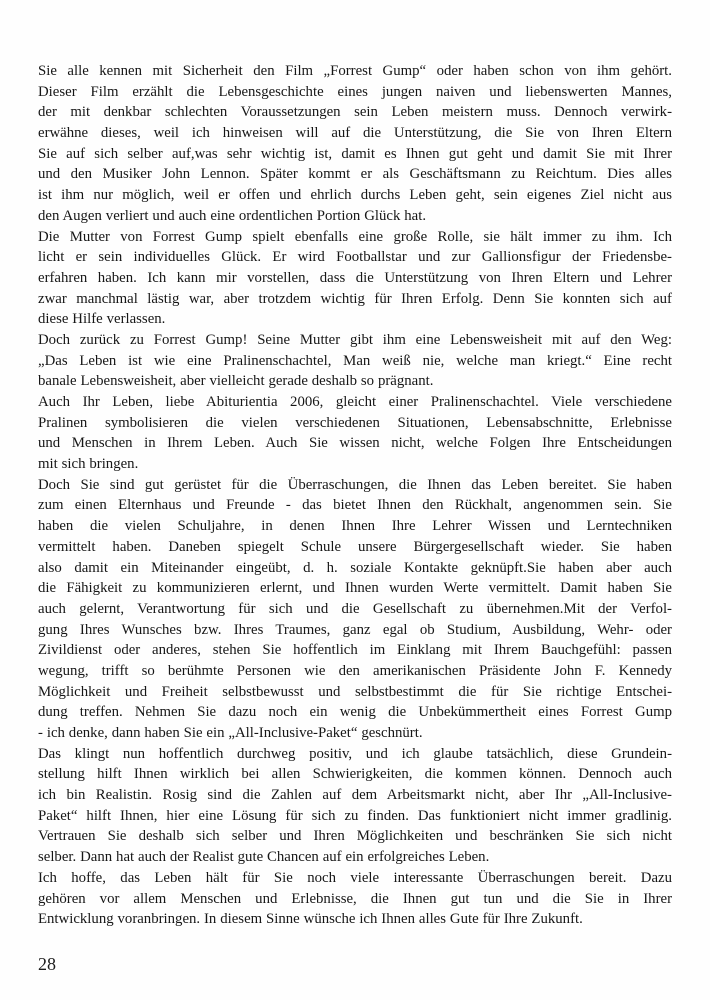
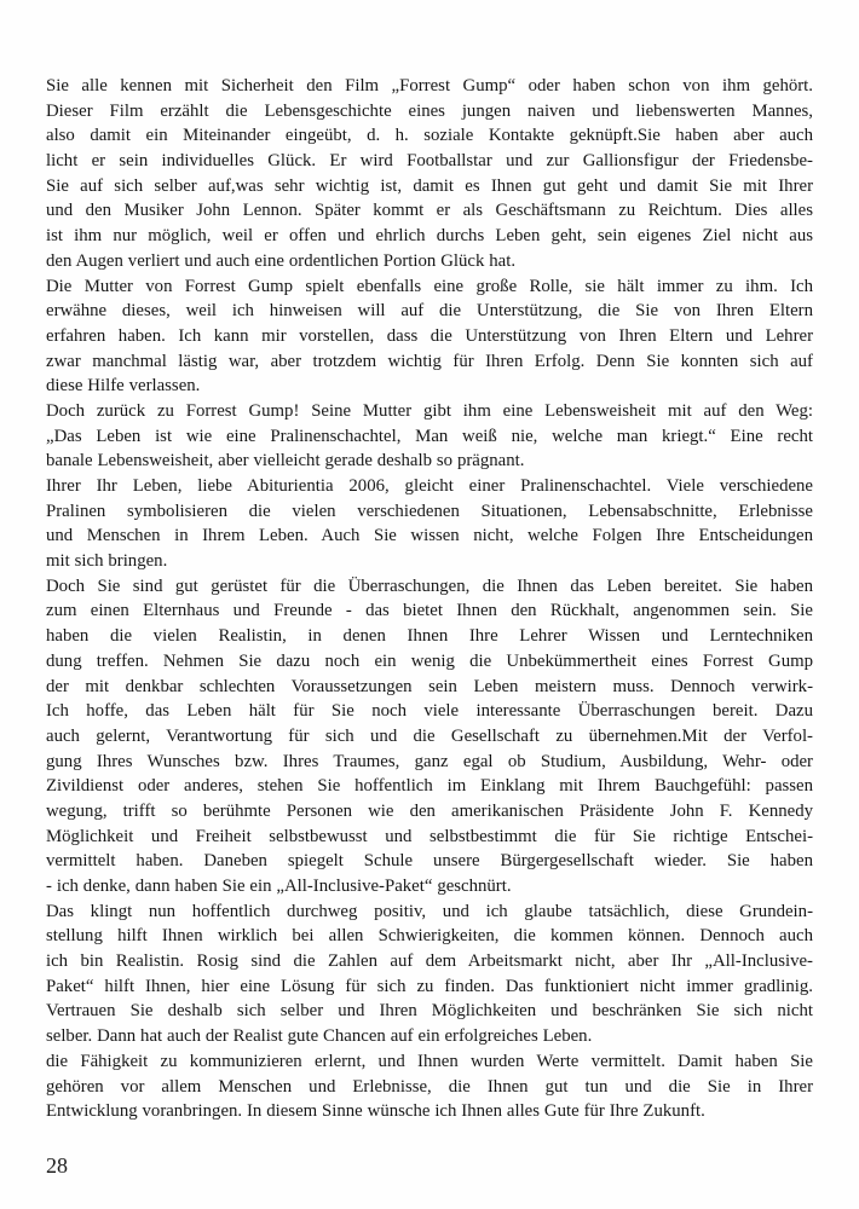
  Sie alle kennen mit Sicherheit den Film „Forrest Gump“ oder haben schon von ihm gehört.
  Dieser Film erzählt die Lebensgeschichte eines jungen naiven und liebenswerten Mannes,
- der mit denkbar schlechten Voraussetzungen sein Leben meistern muss. Dennoch verwirk-
+ also damit ein Miteinander eingeübt, d. h. soziale Kontakte geknüpft.Sie haben aber auch
- erwähne dieses, weil ich hinweisen will auf die Unterstützung, die Sie von Ihren Eltern
+ licht er sein individuelles Glück. Er wird Footballstar und zur Gallionsfigur der Friedensbe-
  Sie auf sich selber auf,was sehr wichtig ist, damit es Ihnen gut geht und damit Sie mit Ihrer
  und den Musiker John Lennon. Später kommt er als Geschäftsmann zu Reichtum. Dies alles
  ist ihm nur möglich, weil er offen und ehrlich durchs Leben geht, sein eigenes Ziel nicht aus
  den Augen verliert und auch eine ordentlichen Portion Glück hat.
  Die Mutter von Forrest Gump spielt ebenfalls eine große Rolle, sie hält immer zu ihm. Ich
- licht er sein individuelles Glück. Er wird Footballstar und zur Gallionsfigur der Friedensbe-
+ erwähne dieses, weil ich hinweisen will auf die Unterstützung, die Sie von Ihren Eltern
  erfahren haben. Ich kann mir vorstellen, dass die Unterstützung von Ihren Eltern und Lehrer
  zwar manchmal lästig war, aber trotzdem wichtig für Ihren Erfolg. Denn Sie konnten sich auf
  diese Hilfe verlassen.
  Doch zurück zu Forrest Gump! Seine Mutter gibt ihm eine Lebensweisheit mit auf den Weg:
  „Das Leben ist wie eine Pralinenschachtel, Man weiß nie, welche man kriegt.“ Eine recht
  banale Lebensweisheit, aber vielleicht gerade deshalb so prägnant.
- Auch Ihr Leben, liebe Abiturientia 2006, gleicht einer Pralinenschachtel. Viele verschiedene
+ Ihrer Ihr Leben, liebe Abiturientia 2006, gleicht einer Pralinenschachtel. Viele verschiedene
  Pralinen symbolisieren die vielen verschiedenen Situationen, Lebensabschnitte, Erlebnisse
  und Menschen in Ihrem Leben. Auch Sie wissen nicht, welche Folgen Ihre Entscheidungen
  mit sich bringen.
  Doch Sie sind gut gerüstet für die Überraschungen, die Ihnen das Leben bereitet. Sie haben
  zum einen Elternhaus und Freunde - das bietet Ihnen den Rückhalt, angenommen sein. Sie
- haben die vielen Schuljahre, in denen Ihnen Ihre Lehrer Wissen und Lerntechniken
+ haben die vielen Realistin, in denen Ihnen Ihre Lehrer Wissen und Lerntechniken
- vermittelt haben. Daneben spiegelt Schule unsere Bürgergesellschaft wieder. Sie haben
+ dung treffen. Nehmen Sie dazu noch ein wenig die Unbekümmertheit eines Forrest Gump
- also damit ein Miteinander eingeübt, d. h. soziale Kontakte geknüpft.Sie haben aber auch
+ der mit denkbar schlechten Voraussetzungen sein Leben meistern muss. Dennoch verwirk-
- die Fähigkeit zu kommunizieren erlernt, und Ihnen wurden Werte vermittelt. Damit haben Sie
+ Ich hoffe, das Leben hält für Sie noch viele interessante Überraschungen bereit. Dazu
  auch gelernt, Verantwortung für sich und die Gesellschaft zu übernehmen.Mit der Verfol-
  gung Ihres Wunsches bzw. Ihres Traumes, ganz egal ob Studium, Ausbildung, Wehr- oder
  Zivildienst oder anderes, stehen Sie hoffentlich im Einklang mit Ihrem Bauchgefühl: passen
  wegung, trifft so berühmte Personen wie den amerikanischen Präsidente John F. Kennedy
  Möglichkeit und Freiheit selbstbewusst und selbstbestimmt die für Sie richtige Entschei-
- dung treffen. Nehmen Sie dazu noch ein wenig die Unbekümmertheit eines Forrest Gump
+ vermittelt haben. Daneben spiegelt Schule unsere Bürgergesellschaft wieder. Sie haben
  - ich denke, dann haben Sie ein „All-Inclusive-Paket“ geschnürt.
  Das klingt nun hoffentlich durchweg positiv, und ich glaube tatsächlich, diese Grundein-
  stellung hilft Ihnen wirklich bei allen Schwierigkeiten, die kommen können. Dennoch auch
  ich bin Realistin. Rosig sind die Zahlen auf dem Arbeitsmarkt nicht, aber Ihr „All-Inclusive-
  Paket“ hilft Ihnen, hier eine Lösung für sich zu finden. Das funktioniert nicht immer gradlinig.
  Vertrauen Sie deshalb sich selber und Ihren Möglichkeiten und beschränken Sie sich nicht
  selber. Dann hat auch der Realist gute Chancen auf ein erfolgreiches Leben.
- Ich hoffe, das Leben hält für Sie noch viele interessante Überraschungen bereit. Dazu
+ die Fähigkeit zu kommunizieren erlernt, und Ihnen wurden Werte vermittelt. Damit haben Sie
  gehören vor allem Menschen und Erlebnisse, die Ihnen gut tun und die Sie in Ihrer
  Entwicklung voranbringen. In diesem Sinne wünsche ich Ihnen alles Gute für Ihre Zukunft.
  28
